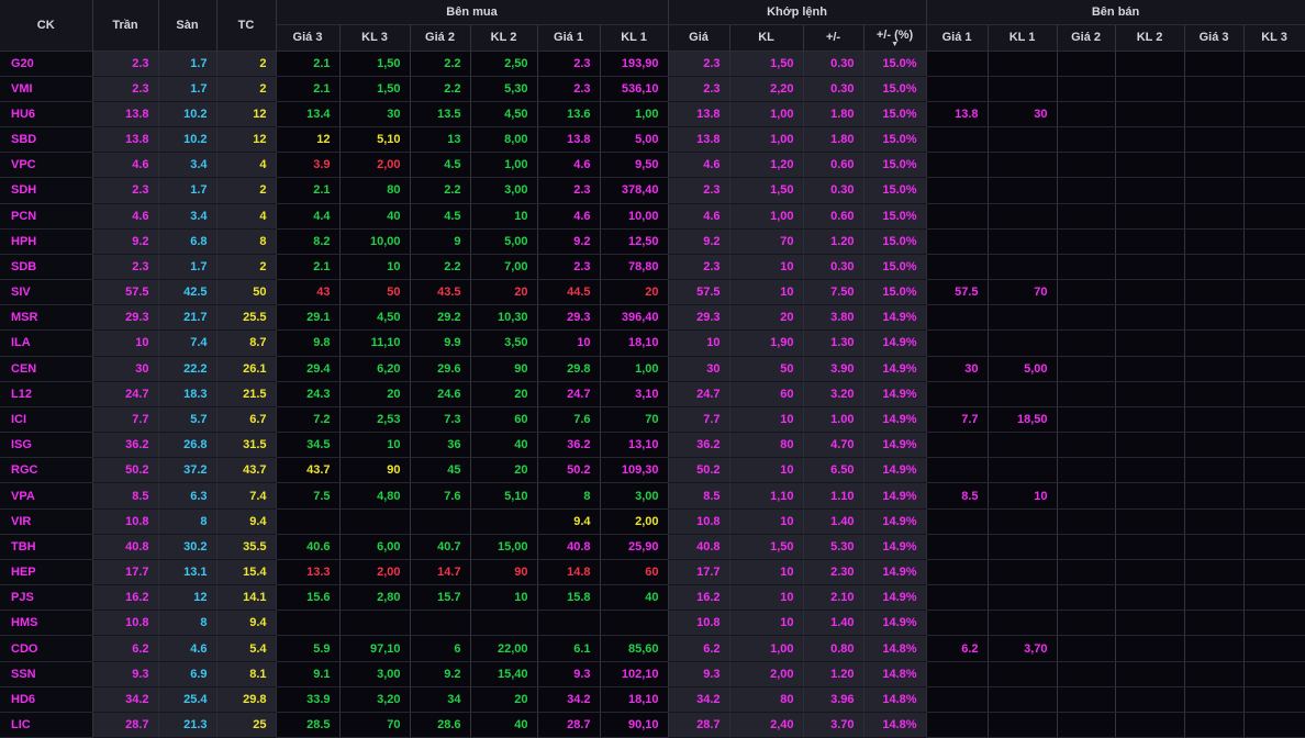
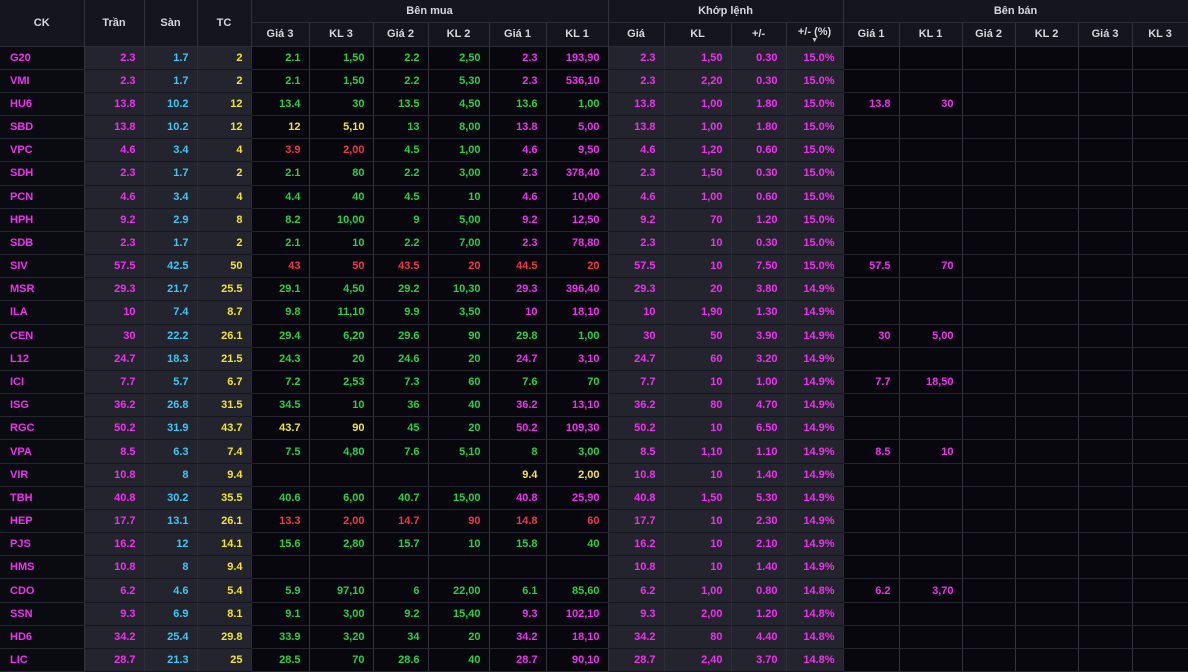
  CK	Trần	Sàn	TC	Bên mua	Khớp lệnh	Bên bán
  Giá 3	KL 3	Giá 2	KL 2	Giá 1	KL 1	Giá	KL	+/-	+/- (%)	Giá 1	KL 1	Giá 2	KL 2	Giá 3	KL 3
  G20	2.3	1.7	2	2.1	1,50	2.2	2,50	2.3	193,90	2.3	1,50	0.30	15.0%
  VMI	2.3	1.7	2	2.1	1,50	2.2	5,30	2.3	536,10	2.3	2,20	0.30	15.0%
  HU6	13.8	10.2	12	13.4	30	13.5	4,50	13.6	1,00	13.8	1,00	1.80	15.0%	13.8	30
  SBD	13.8	10.2	12	12	5,10	13	8,00	13.8	5,00	13.8	1,00	1.80	15.0%
  VPC	4.6	3.4	4	3.9	2,00	4.5	1,00	4.6	9,50	4.6	1,20	0.60	15.0%
  SDH	2.3	1.7	2	2.1	80	2.2	3,00	2.3	378,40	2.3	1,50	0.30	15.0%
  PCN	4.6	3.4	4	4.4	40	4.5	10	4.6	10,00	4.6	1,00	0.60	15.0%
- HPH	9.2	6.8	8	8.2	10,00	9	5,00	9.2	12,50	9.2	70	1.20	15.0%
+ HPH	9.2	2.9	8	8.2	10,00	9	5,00	9.2	12,50	9.2	70	1.20	15.0%
  SDB	2.3	1.7	2	2.1	10	2.2	7,00	2.3	78,80	2.3	10	0.30	15.0%
  SIV	57.5	42.5	50	43	50	43.5	20	44.5	20	57.5	10	7.50	15.0%	57.5	70
  MSR	29.3	21.7	25.5	29.1	4,50	29.2	10,30	29.3	396,40	29.3	20	3.80	14.9%
  ILA	10	7.4	8.7	9.8	11,10	9.9	3,50	10	18,10	10	1,90	1.30	14.9%
  CEN	30	22.2	26.1	29.4	6,20	29.6	90	29.8	1,00	30	50	3.90	14.9%	30	5,00
  L12	24.7	18.3	21.5	24.3	20	24.6	20	24.7	3,10	24.7	60	3.20	14.9%
  ICI	7.7	5.7	6.7	7.2	2,53	7.3	60	7.6	70	7.7	10	1.00	14.9%	7.7	18,50
  ISG	36.2	26.8	31.5	34.5	10	36	40	36.2	13,10	36.2	80	4.70	14.9%
- RGC	50.2	37.2	43.7	43.7	90	45	20	50.2	109,30	50.2	10	6.50	14.9%
+ RGC	50.2	31.9	43.7	43.7	90	45	20	50.2	109,30	50.2	10	6.50	14.9%
  VPA	8.5	6.3	7.4	7.5	4,80	7.6	5,10	8	3,00	8.5	1,10	1.10	14.9%	8.5	10
  VIR	10.8	8	9.4					9.4	2,00	10.8	10	1.40	14.9%
  TBH	40.8	30.2	35.5	40.6	6,00	40.7	15,00	40.8	25,90	40.8	1,50	5.30	14.9%
- HEP	17.7	13.1	15.4	13.3	2,00	14.7	90	14.8	60	17.7	10	2.30	14.9%
+ HEP	17.7	13.1	26.1	13.3	2,00	14.7	90	14.8	60	17.7	10	2.30	14.9%
  PJS	16.2	12	14.1	15.6	2,80	15.7	10	15.8	40	16.2	10	2.10	14.9%
  HMS	10.8	8	9.4							10.8	10	1.40	14.9%
  CDO	6.2	4.6	5.4	5.9	97,10	6	22,00	6.1	85,60	6.2	1,00	0.80	14.8%	6.2	3,70
  SSN	9.3	6.9	8.1	9.1	3,00	9.2	15,40	9.3	102,10	9.3	2,00	1.20	14.8%
- HD6	34.2	25.4	29.8	33.9	3,20	34	20	34.2	18,10	34.2	80	3.96	14.8%
+ HD6	34.2	25.4	29.8	33.9	3,20	34	20	34.2	18,10	34.2	80	4.40	14.8%
  LIC	28.7	21.3	25	28.5	70	28.6	40	28.7	90,10	28.7	2,40	3.70	14.8%
